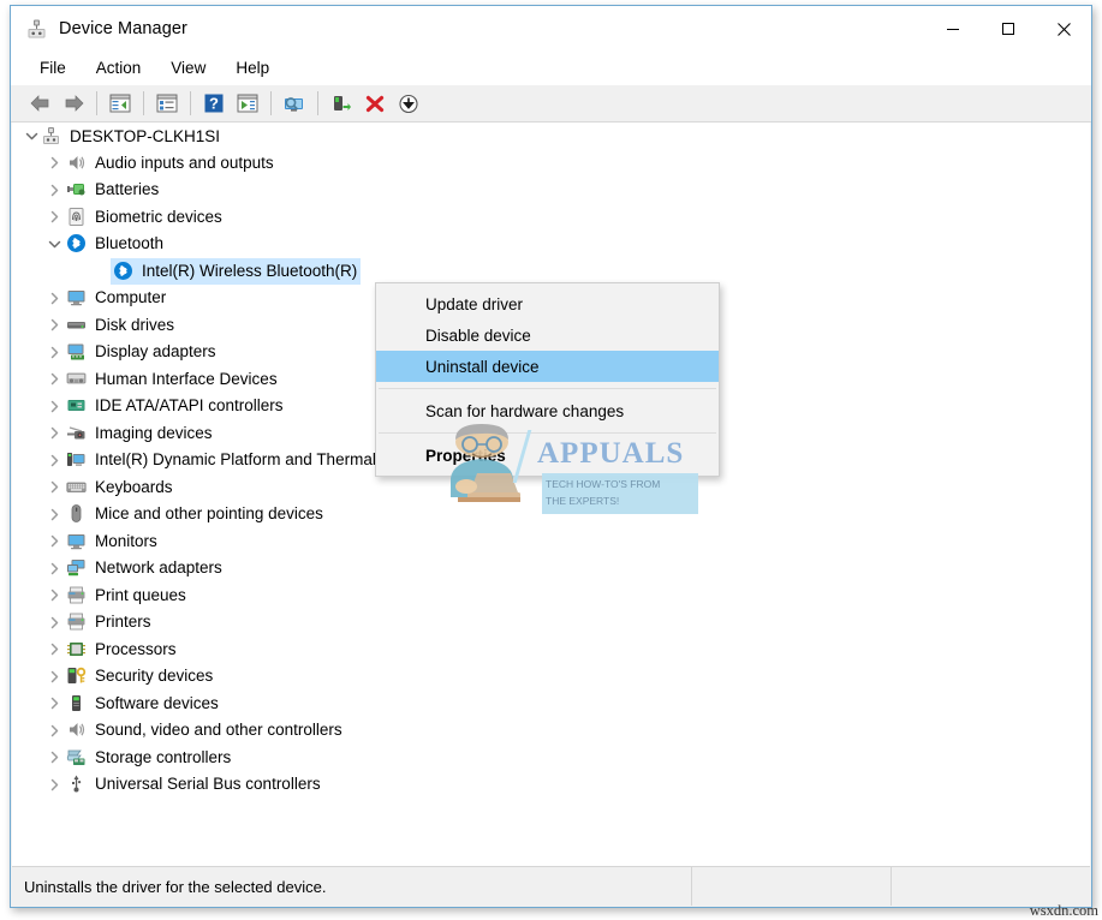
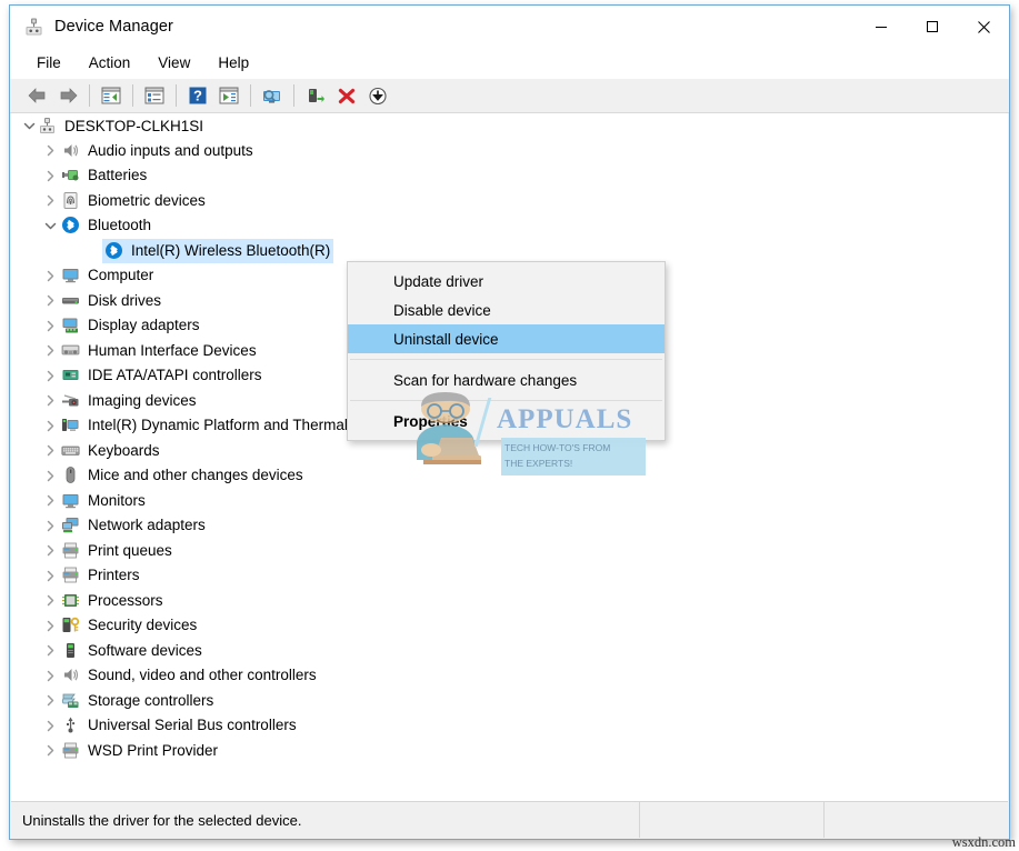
  Device Manager
  File
  Action
  View
  Help
  ?
  DESKTOP-CLKH1SI
  Audio inputs and outputs
  Batteries
  Biometric devices
  Bluetooth
  Intel(R) Wireless Bluetooth(R)
  Computer
  Disk drives
  Display adapters
  Human Interface Devices
  IDE ATA/ATAPI controllers
  Imaging devices
  Intel(R) Dynamic Platform and Therma
  Keyboards
- Mice and other pointing devices
+ Mice and other changes devices
  Monitors
  Network adapters
  Print queues
  Printers
  Processors
  Security devices
  Software devices
  Sound, video and other controllers
  Storage controllers
  Universal Serial Bus controllers
+ WSD Print Provider
  Update driver
  Disable device
  Uninstall device
  Scan for hardware changes
  Uninstalls the driver for the selected device.
  wsxdn.com
  APPUALS
  TECH HOW-TO'S FROM
  THE EXPERTS!
